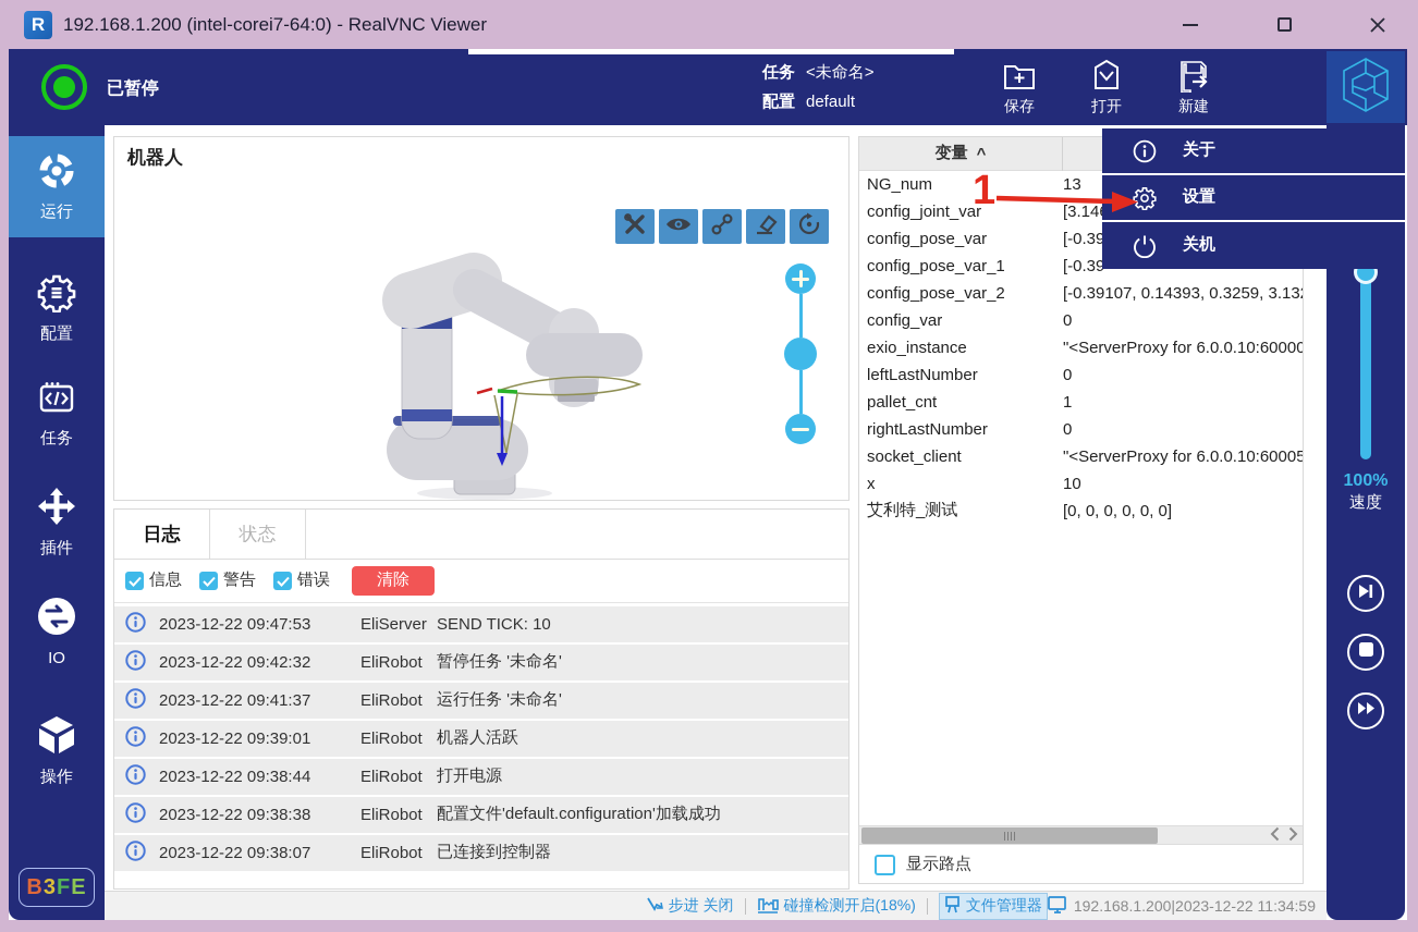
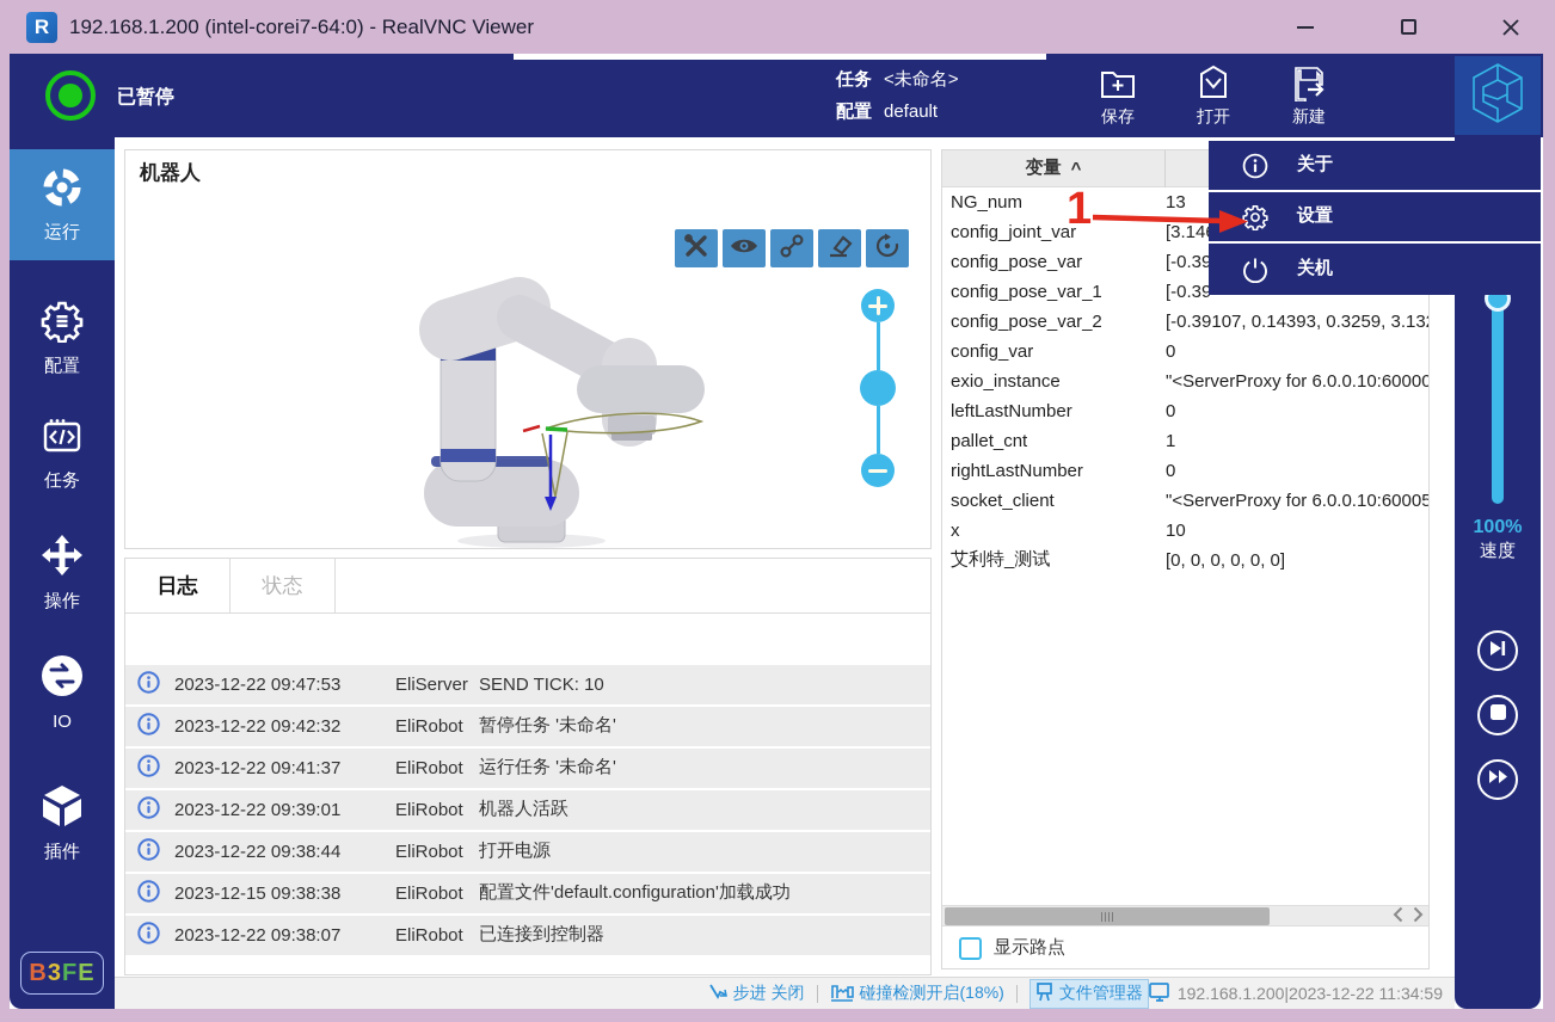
  R
  192.168.1.200 (intel-corei7-64:0) - RealVNC Viewer
  已暂停
  任务 <未命名>
  配置 default
  保存
  打开
  新建
  运行
  配置
  任务
- 插件
+ 操作
  IO
- 操作
+ 插件
  B
  3
  F
  E
  机器人
  日志
  状态
- 信息
- 警告
- 错误
- 清除
  2023-12-22 09:47:53
  EliServer
  SEND TICK: 10
  2023-12-22 09:42:32
  EliRobot
  暂停任务 '未命名'
  2023-12-22 09:41:37
  EliRobot
  运行任务 '未命名'
  2023-12-22 09:39:01
  EliRobot
  机器人活跃
  2023-12-22 09:38:44
  EliRobot
  打开电源
- 2023-12-22 09:38:38
+ 2023-12-15 09:38:38
  EliRobot
  配置文件'default.configuration'加载成功
  2023-12-22 09:38:07
  EliRobot
  已连接到控制器
  变量
  ^
  NG_num
  13
  config_joint_var
  [3.14
  config_pose_var
  [-0.39
  config_pose_var_1
  [-0.39
  config_pose_var_2
  [-0.39107, 0.14393, 0.3259, 3.13
  config_var
  0
  exio_instance
  "<ServerProxy for 6.0.0.10:60000
  leftLastNumber
  0
  pallet_cnt
  1
  rightLastNumber
  0
  socket_client
  "<ServerProxy for 6.0.0.10:60005
  x
  10
  艾利特_测试
  [0, 0, 0, 0, 0, 0]
  显示路点
  100%
  速度
  关于
  设置
  关机
  1
  步进 关闭
  碰撞检测开启(18%)
  文件管理器
  192.168.1.200|2023-12-22 11:34:59
